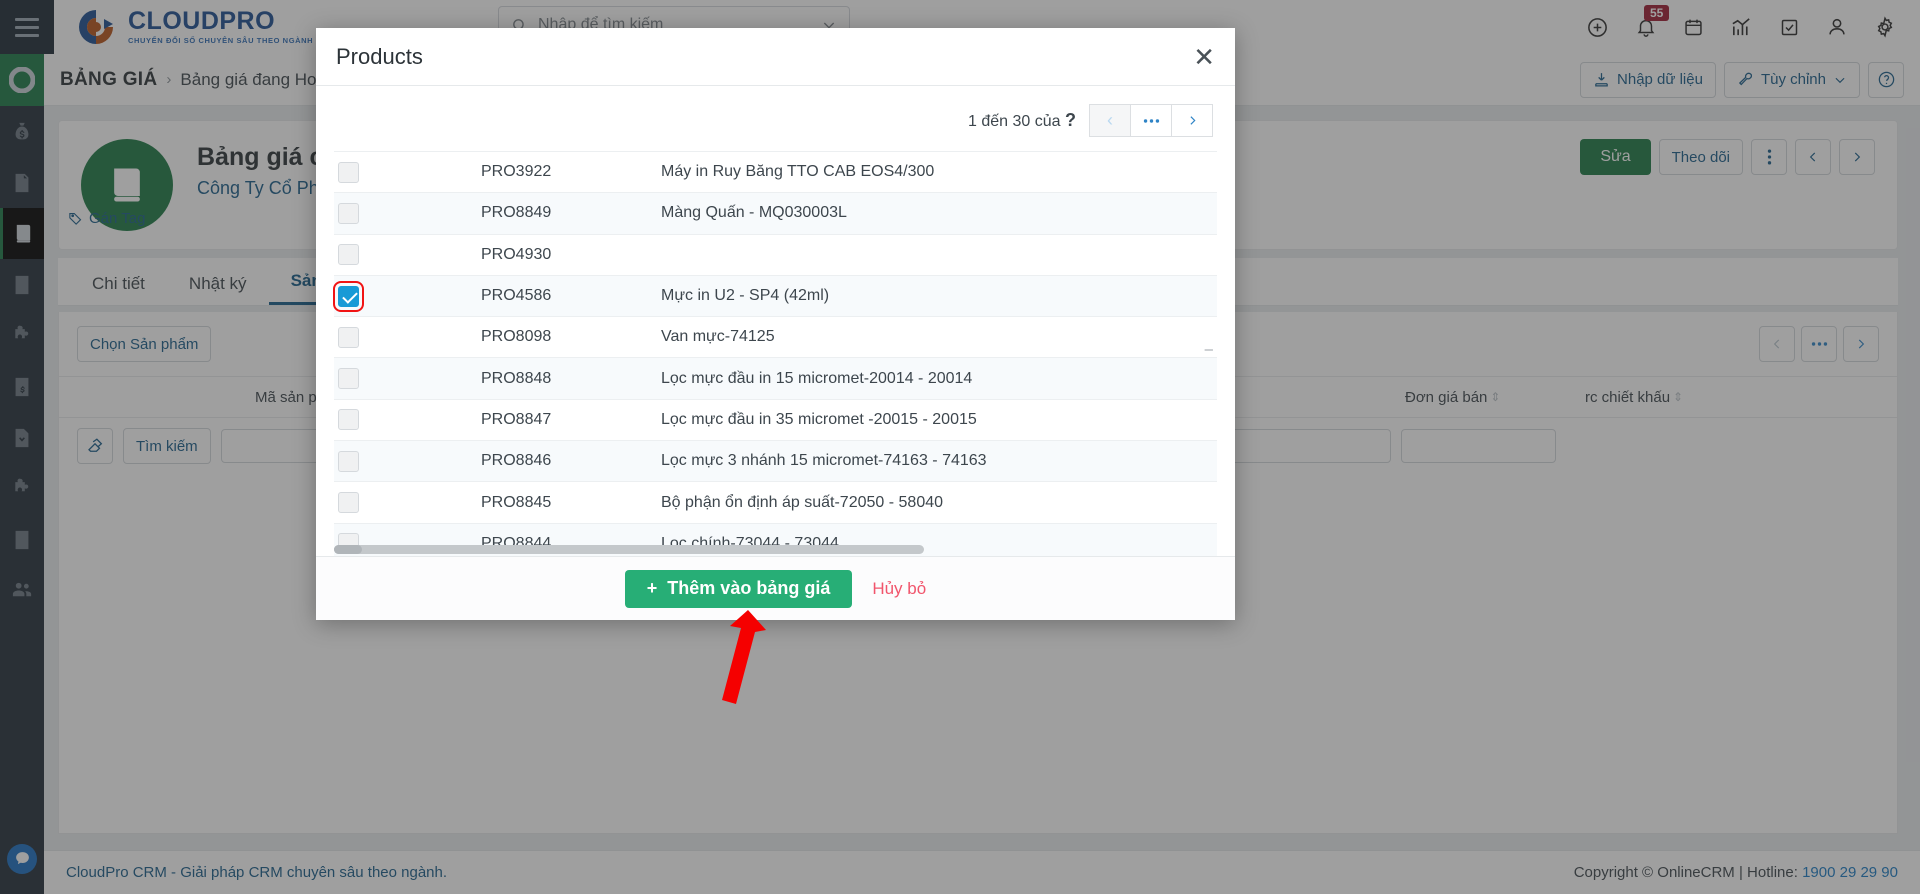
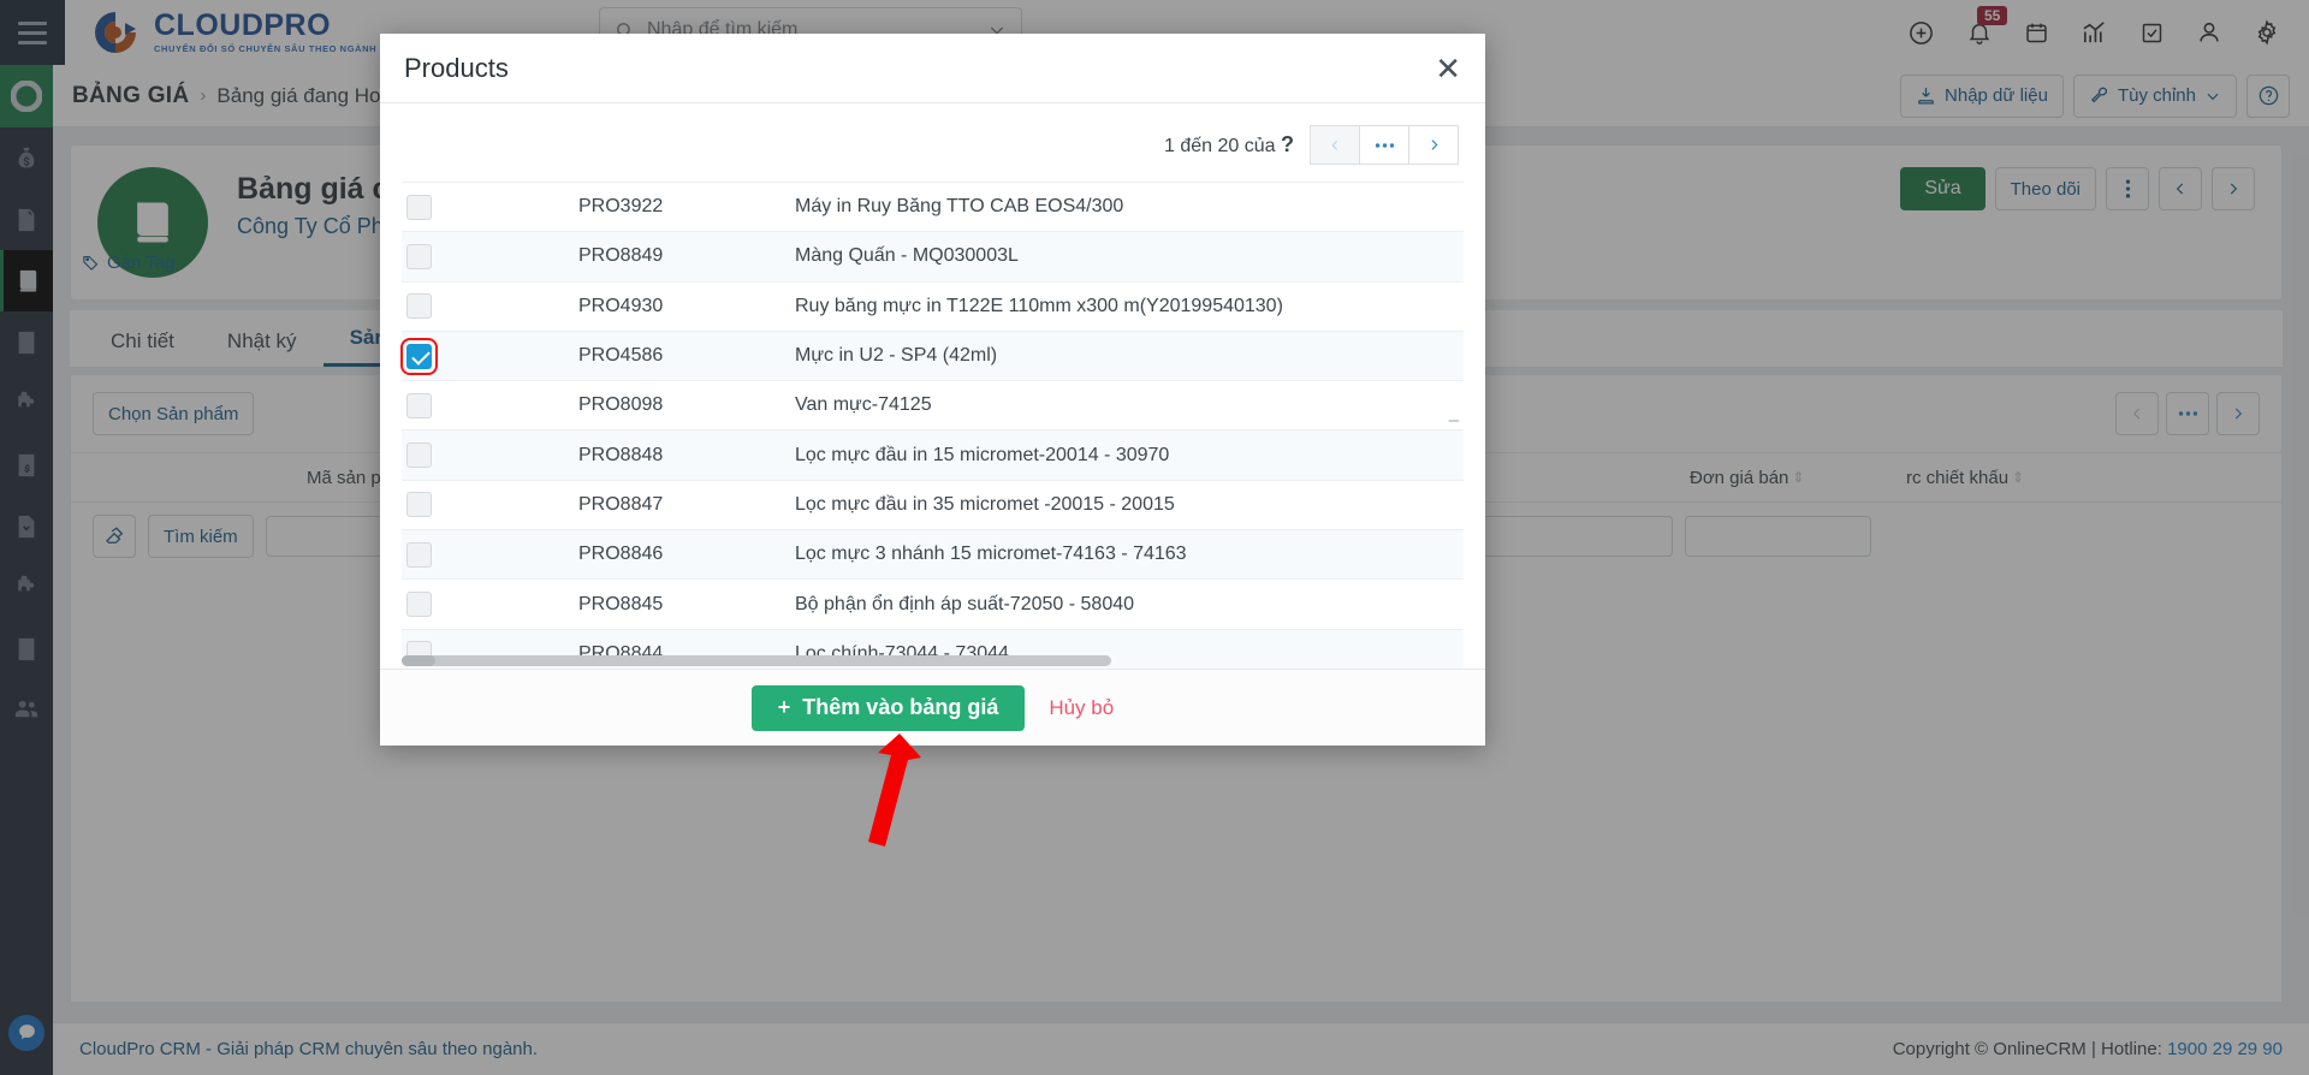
  CLOUDPRO
  CHUYỂN ĐỔI SỐ CHUYÊN SÂU THEO NGÀNH
  Nhập để tìm kiếm
  55
  BẢNG GIÁ
  ›
  Nhập dữ liệu
  Tùy chỉnh
  Sửa
  Theo dõi
  Gán Tag
  Chi tiết
  Nhật ký
  Chọn Sản phẩm
  Mã sản p
  Đơn giá bán
  ⇕
  rc chiết khấu
  ⇕
  Tìm kiếm
  CloudPro CRM - Giải pháp CRM chuyên sâu theo ngành.
  Copyright © OnlineCRM | Hotline: 1900 29 29 90
  Products
  ✕
- 1 đến 30 của ?
+ 1 đến 20 của ?
  ‹
  PRO3922
  Máy in Ruy Băng TTO CAB EOS4/300
  PRO8849
  Màng Quấn - MQ030003L
  PRO4930
+ Ruy băng mực in T122E 110mm x300 m(Y20199540130)
  PRO4586
  Mực in U2 - SP4 (42ml)
  PRO8098
  Van mực-74125
  PRO8848
- Lọc mực đầu in 15 micromet-20014 - 20014
+ Lọc mực đầu in 15 micromet-20014 - 30970
  PRO8847
  Lọc mực đầu in 35 micromet -20015 - 20015
  PRO8846
  Lọc mực 3 nhánh 15 micromet-74163 - 74163
  PRO8845
  Bộ phận ổn định áp suất-72050 - 58040
  PRO8844
  Lọc chính-73044 - 73044
  –
  +
  Thêm vào bảng giá
  Hủy bỏ
